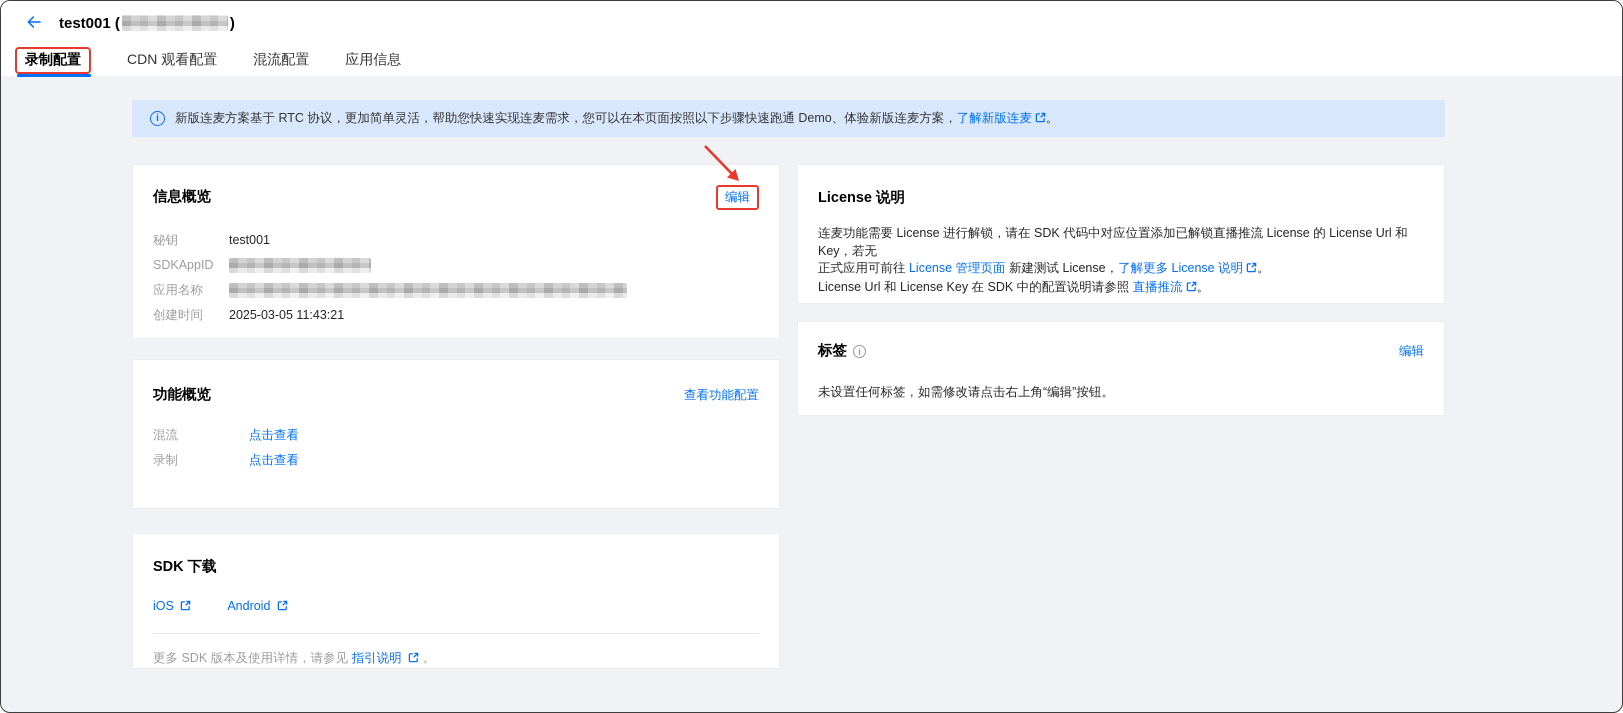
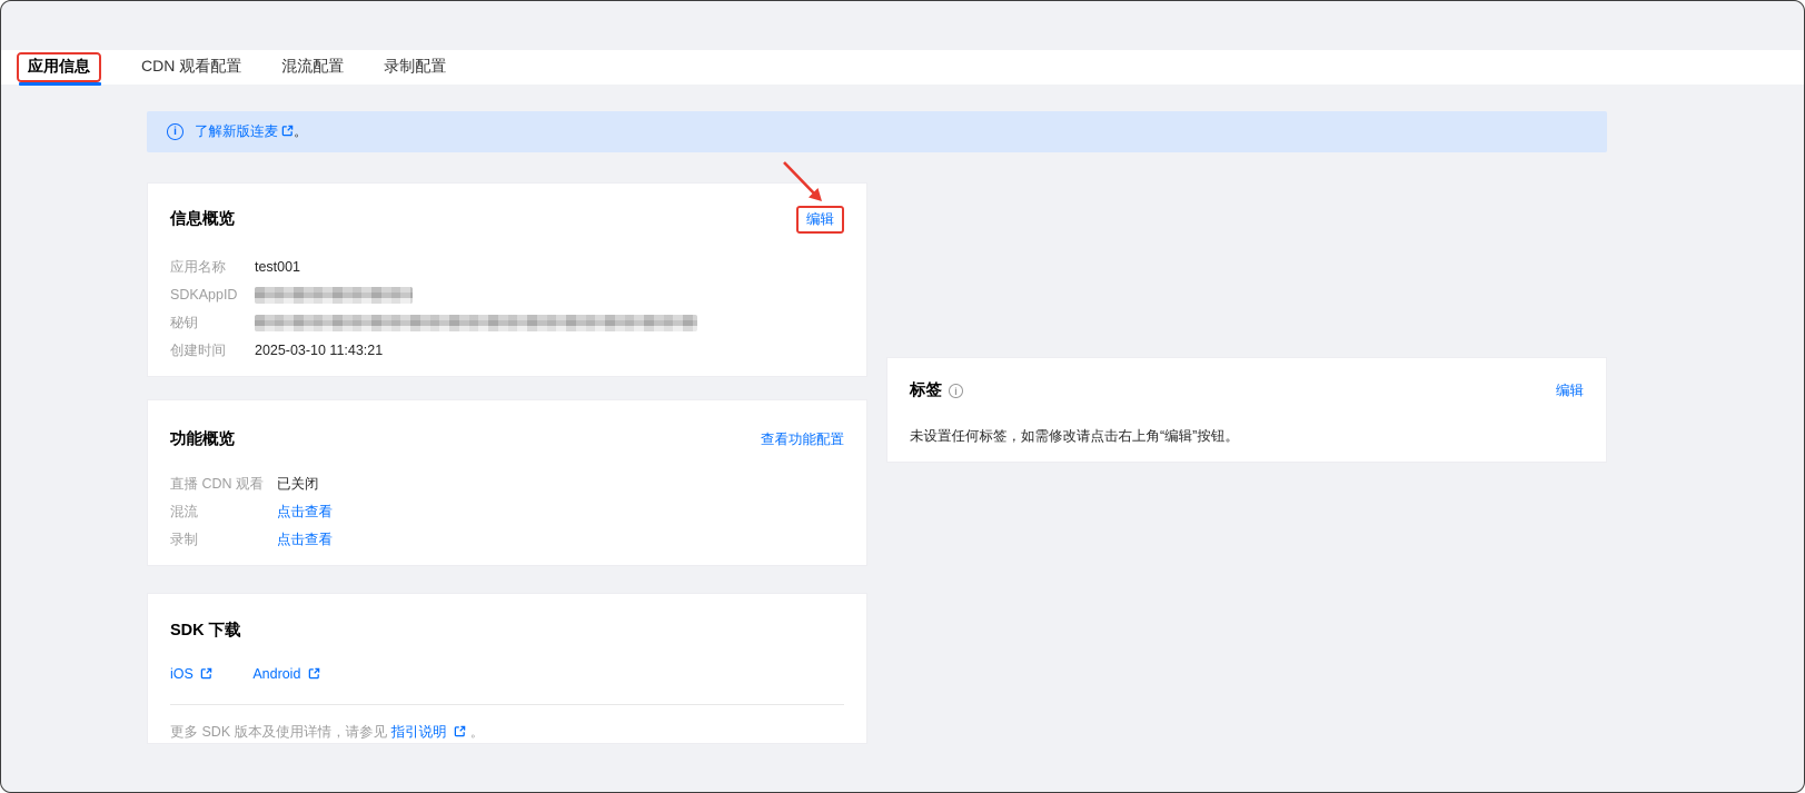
- test001 (
- )
- 录制配置
+ 应用信息
  CDN 观看配置
  混流配置
- 应用信息
+ 录制配置
  i
- 新版连麦方案基于 RTC 协议，更加简单灵活，帮助您快速实现连麦需求，您可以在本页面按照以下步骤快速跑通 Demo、体验新版连麦方案，
  了解新版连麦
  。
  信息概览
  编辑
- 秘钥
+ 应用名称
  test001
  SDKAppID
- 应用名称
+ 秘钥
  创建时间
- 2025-03-05 11:43:21
+ 2025-03-10 11:43:21
  功能概览
  查看功能配置
+ 直播 CDN 观看
+ 已关闭
  混流
  点击查看
  录制
  点击查看
  SDK 下载
  iOS
  Android
  更多 SDK 版本及使用详情，请参见 指引说明 。
- License 说明
- 连麦功能需要 License 进行解锁，请在 SDK 代码中对应位置添加已解锁直播推流 License 的 License Url 和 Key，若无
- 正式应用可前往 License 管理页面 新建测试 License，了解更多 License 说明 。
- License Url 和 License Key 在 SDK 中的配置说明请参照 直播推流 。
  标签
  i
  编辑
  未设置任何标签，如需修改请点击右上角“编辑”按钮。
